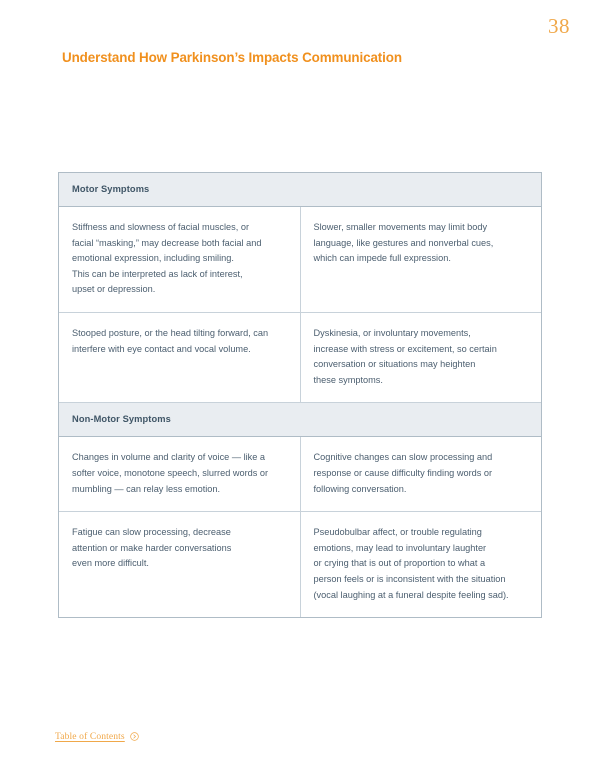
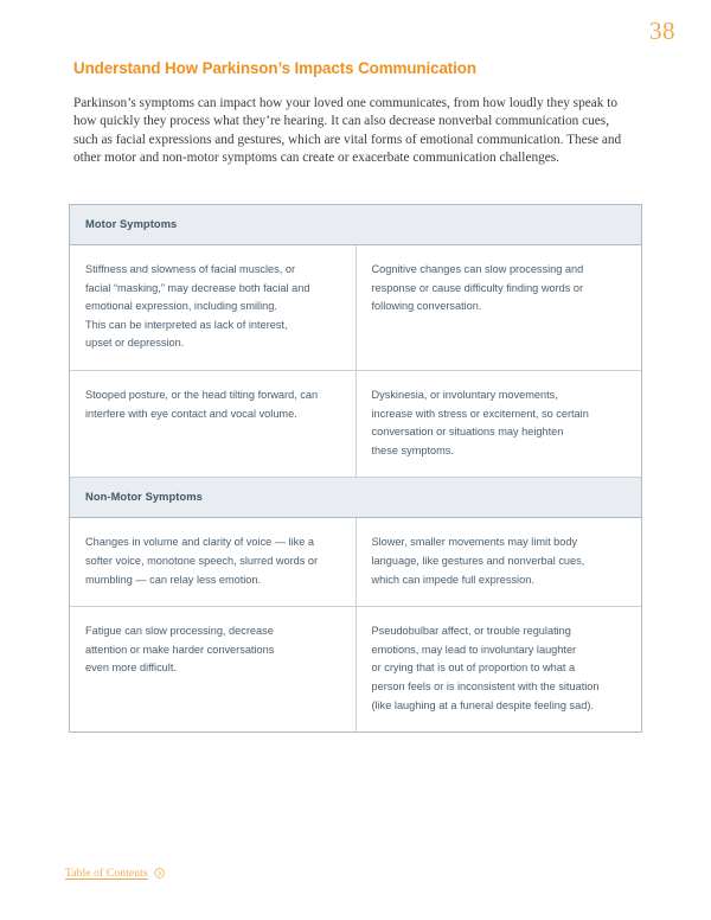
  38
  Understand How Parkinson’s Impacts Communication
+ Parkinson’s symptoms can impact how your loved one communicates, from how loudly they speak to how quickly they process what they’re hearing. It can also decrease nonverbal communication cues, such as facial expressions and gestures, which are vital forms of emotional communication. These and other motor and non-motor symptoms can create or exacerbate communication challenges.
  Motor Symptoms
- Stiffness and slowness of facial muscles, or facial “masking,” may decrease both facial and emotional expression, including smiling. This can be interpreted as lack of interest, upset or depression.	Slower, smaller movements may limit body language, like gestures and nonverbal cues, which can impede full expression.
+ Stiffness and slowness of facial muscles, or facial “masking,” may decrease both facial and emotional expression, including smiling. This can be interpreted as lack of interest, upset or depression.	Cognitive changes can slow processing and response or cause difficulty finding words or following conversation.
  Stooped posture, or the head tilting forward, can interfere with eye contact and vocal volume.	Dyskinesia, or involuntary movements, increase with stress or excitement, so certain conversation or situations may heighten these symptoms.
  Non-Motor Symptoms
- Changes in volume and clarity of voice — like a softer voice, monotone speech, slurred words or mumbling — can relay less emotion.	Cognitive changes can slow processing and response or cause difficulty finding words or following conversation.
+ Changes in volume and clarity of voice — like a softer voice, monotone speech, slurred words or mumbling — can relay less emotion.	Slower, smaller movements may limit body language, like gestures and nonverbal cues, which can impede full expression.
- Fatigue can slow processing, decrease attention or make harder conversations even more difficult.	Pseudobulbar affect, or trouble regulating emotions, may lead to involuntary laughter or crying that is out of proportion to what a person feels or is inconsistent with the situation (vocal laughing at a funeral despite feeling sad).
+ Fatigue can slow processing, decrease attention or make harder conversations even more difficult.	Pseudobulbar affect, or trouble regulating emotions, may lead to involuntary laughter or crying that is out of proportion to what a person feels or is inconsistent with the situation (like laughing at a funeral despite feeling sad).
  Table of Contents
